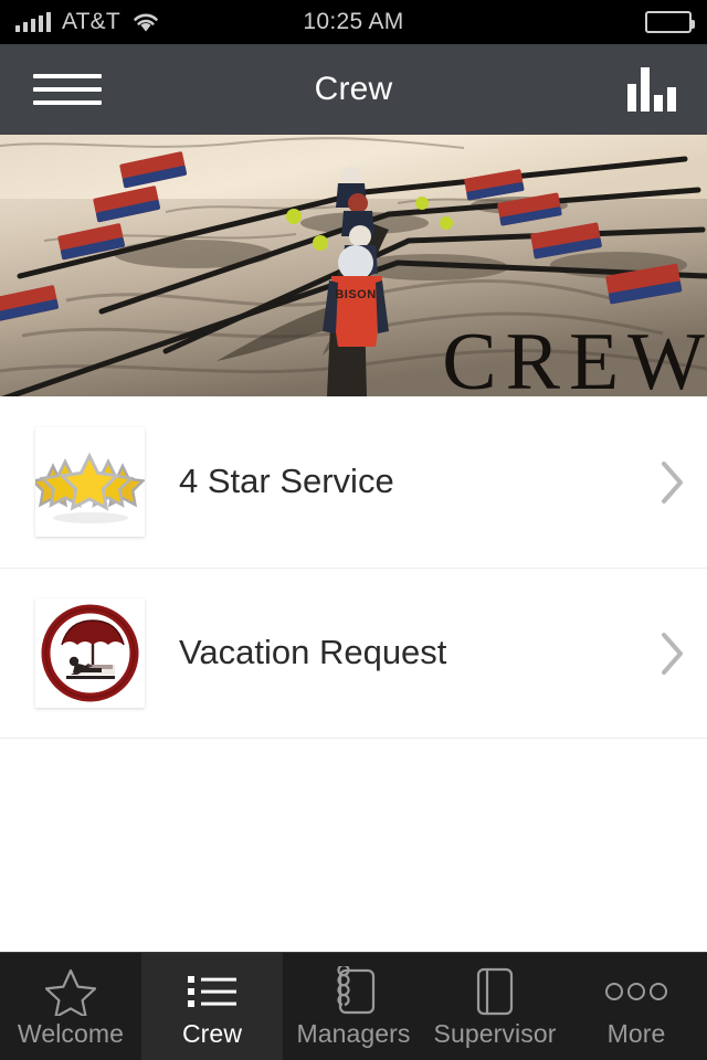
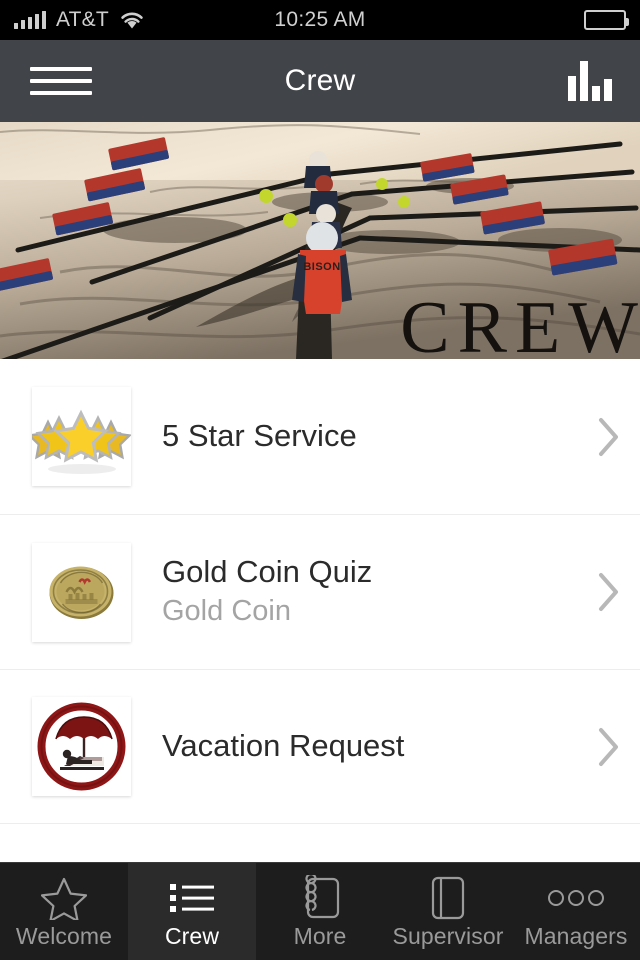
  AT&T
  10:25 AM
  Crew
  BISON
  CREW
- 4 Star Service
+ 5 Star Service
+ Gold Coin Quiz
+ Gold Coin
  Vacation Request
  Welcome
  Crew
- Managers
+ More
  Supervisor
- More
+ Managers
